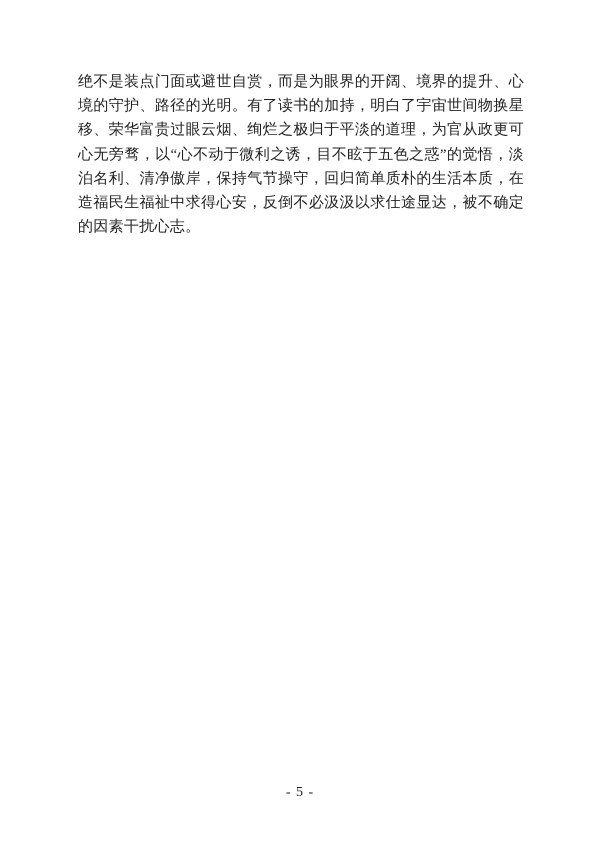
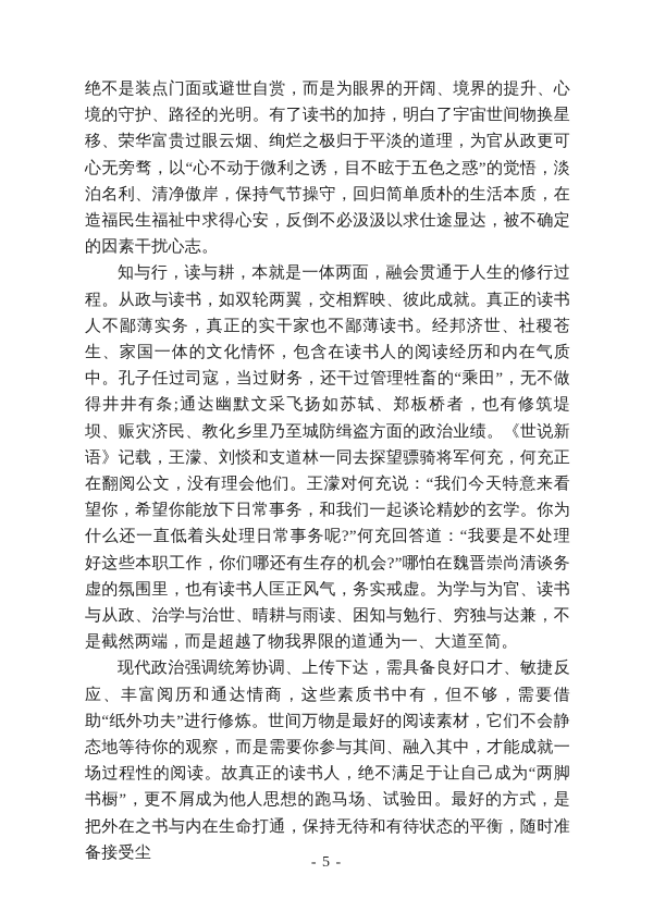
  绝不是装点门面或避世自赏，而是为眼界的开阔、境界的提升、心境的守护、路径的光明。有了读书的加持，明白了宇宙世间物换星移、荣华富贵过眼云烟、绚烂之极归于平淡的道理，为官从政更可心无旁骛，以“心不动于微利之诱，目不眩于五色之惑”的觉悟，淡泊名利、清净傲岸，保持气节操守，回归简单质朴的生活本质，在造福民生福祉中求得心安，反倒不必汲汲以求仕途显达，被不确定的因素干扰心志。
+ 知与行，读与耕，本就是一体两面，融会贯通于人生的修行过程。从政与读书，如双轮两翼，交相辉映、彼此成就。真正的读书人不鄙薄实务，真正的实干家也不鄙薄读书。经邦济世、社稷苍生、家国一体的文化情怀，包含在读书人的阅读经历和内在气质中。孔子任过司寇，当过财务，还干过管理牲畜的“乘田”，无不做得井井有条;通达幽默文采飞扬如苏轼、郑板桥者，也有修筑堤坝、赈灾济民、教化乡里乃至城防缉盗方面的政治业绩。《世说新语》记载，王濛、刘惔和支道林一同去探望骠骑将军何充，何充正在翻阅公文，没有理会他们。王濛对何充说：“我们今天特意来看望你，希望你能放下日常事务，和我们一起谈论精妙的玄学。你为什么还一直低着头处理日常事务呢?”何充回答道：“我要是不处理好这些本职工作，你们哪还有生存的机会?”哪怕在魏晋崇尚清谈务虚的氛围里，也有读书人匡正风气，务实戒虚。为学与为官、读书与从政、治学与治世、晴耕与雨读、困知与勉行、穷独与达兼，不是截然两端，而是超越了物我界限的道通为一、大道至简。
+ 现代政治强调统筹协调、上传下达，需具备良好口才、敏捷反应、丰富阅历和通达情商，这些素质书中有，但不够，需要借助“纸外功夫”进行修炼。世间万物是最好的阅读素材，它们不会静态地等待你的观察，而是需要你参与其间、融入其中，才能成就一场过程性的阅读。故真正的读书人，绝不满足于让自己成为“两脚书橱”，更不屑成为他人思想的跑马场、试验田。最好的方式，是把外在之书与内在生命打通，保持无待和有待状态的平衡，随时准备接受尘
  - 5 -
